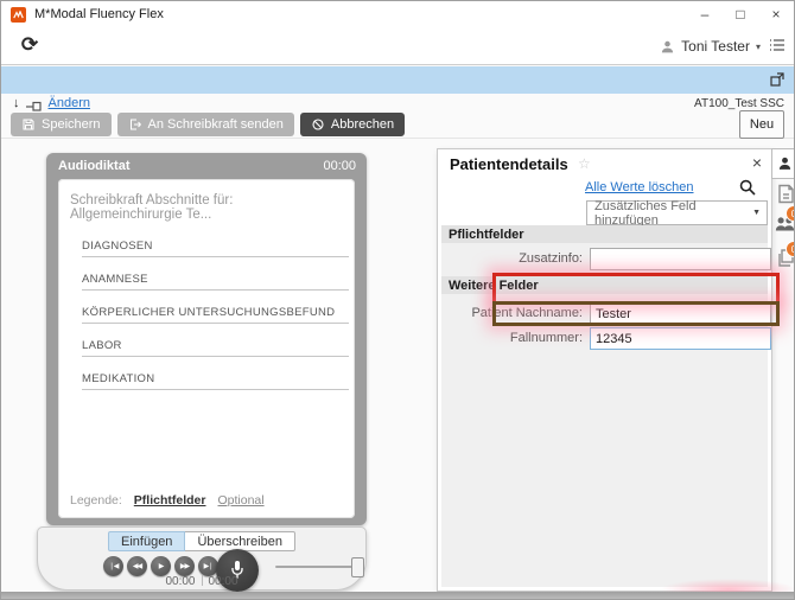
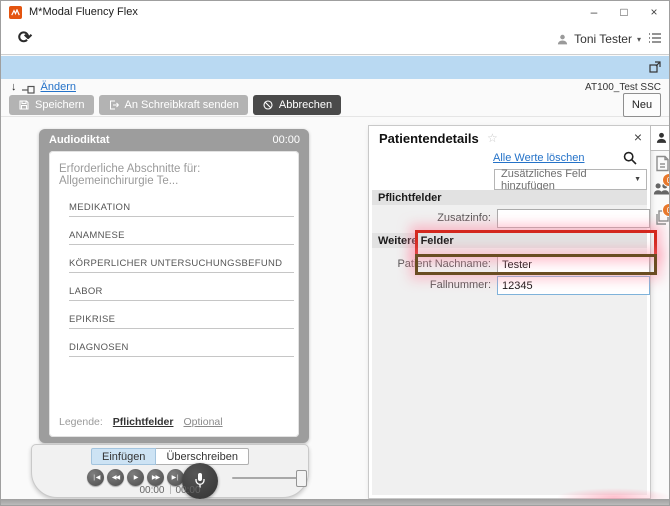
  M*Modal Fluency Flex
  –
  □
  ×
  ⟳
  Toni Tester
  ▾
  ↓
  Ändern
  AT100_Test SSC
  Speichern
  An Schreibkraft senden
  Abbrechen
  Neu
  Audiodiktat
  00:00
- Schreibkraft Abschnitte für: Allgemeinchirurgie Te...
+ Erforderliche Abschnitte für: Allgemeinchirurgie Te...
- DIAGNOSEN
+ MEDIKATION
  ANAMNESE
  KÖRPERLICHER UNTERSUCHUNGSBEFUND
  LABOR
+ EPIKRISE
- MEDIKATION
+ DIAGNOSEN
  Legende:
  Pflichtfelder
  Optional
  Einfügen
  Überschreiben
  00:00 00:00
  Patientendetails
  ☆
  ×
  Alle Werte löschen
  Zusätzliches Feld hinzufügen
  Pflichtfelder
  Zusatzinfo:
  Weitere Felder
  Patient Nachname:
  Tester
  Fallnummer:
  12345
  0
  0
